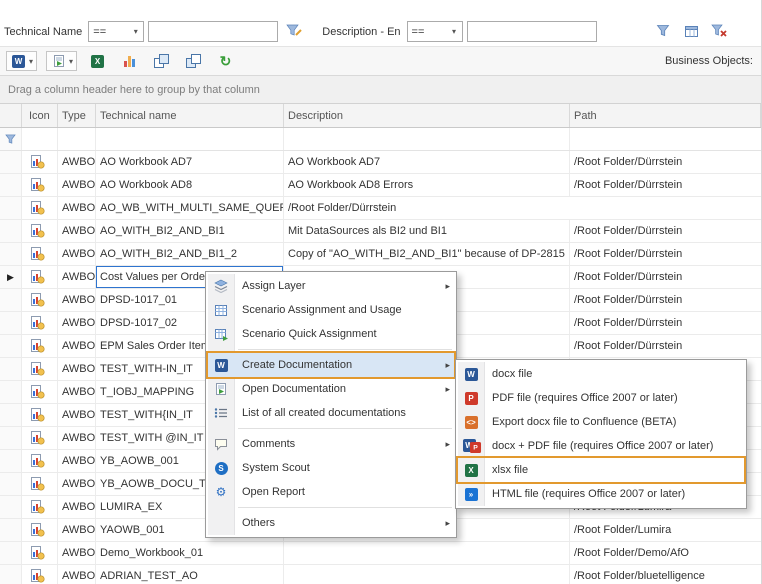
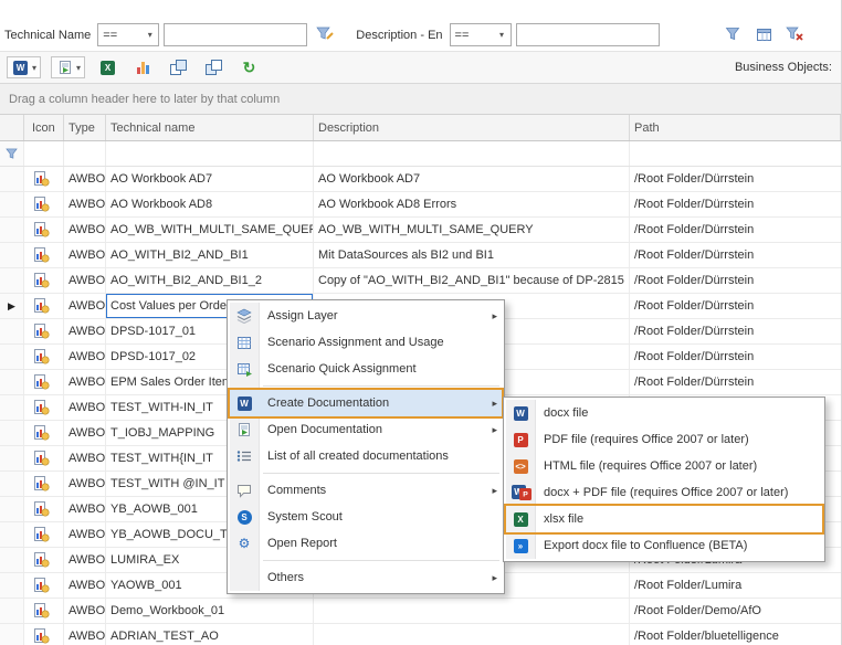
  Technical Name
  ==
  ▾
  Description - En
  ==
  ▾
  W
  ▾
  ▾
  X
  ↻
  Business Objects:
- Drag a column header here to group by that column
+ Drag a column header here to later by that column
  Icon
  Type
  Technical name
  Description
  Path
  AWBO
  AO Workbook AD7
  AO Workbook AD7
  /Root Folder/Dürrstein
  AWBO
  AO Workbook AD8
  AO Workbook AD8 Errors
  /Root Folder/Dürrstein
  AWBO
  AO_WB_WITH_MULTI_SAME_QUER
+ AO_WB_WITH_MULTI_SAME_QUERY
  /Root Folder/Dürrstein
  AWBO
  AO_WITH_BI2_AND_BI1
  Mit DataSources als BI2 und BI1
  /Root Folder/Dürrstein
  AWBO
  AO_WITH_BI2_AND_BI1_2
  Copy of "AO_WITH_BI2_AND_BI1" because of DP-2815
  /Root Folder/Dürrstein
  ▶
  AWBO
  Cost Values per Orde
  /Root Folder/Dürrstein
  AWBO
  DPSD-1017_01
  /Root Folder/Dürrstein
  AWBO
  DPSD-1017_02
  /Root Folder/Dürrstein
  AWBO
  EPM Sales Order Ite
  /Root Folder/Dürrstein
  AWBO
  TEST_WITH-IN_IT
  AWBO
  T_IOBJ_MAPPING
  AWBO
  TEST_WITH{IN_IT
  AWBO
  TEST_WITH @IN_IT
  AWBO
  YB_AOWB_001
  AWBO
  YB_AOWB_DOCU_T
  AWBO
  LUMIRA_EX
  AWBO
  YAOWB_001
  /Root Folder/Lumira
  AWBO
  Demo_Workbook_01
  /Root Folder/Demo/AfO
  AWBO
  ADRIAN_TEST_AO
  /Root Folder/bluetelligence
  Assign Layer
  ▸
  Scenario Assignment and Usage
  Scenario Quick Assignment
  W
  Create Documentation
  ▸
  Open Documentation
  ▸
  List of all created documentations
  Comments
  ▸
  S
  System Scout
  ⚙
  Open Report
  Others
  ▸
  W
  docx file
  P
  PDF file (requires Office 2007 or later)
  <>
- Export docx file to Confluence (BETA)
+ HTML file (requires Office 2007 or later)
  docx + PDF file (requires Office 2007 or later)
  X
  xlsx file
  »
- HTML file (requires Office 2007 or later)
+ Export docx file to Confluence (BETA)
